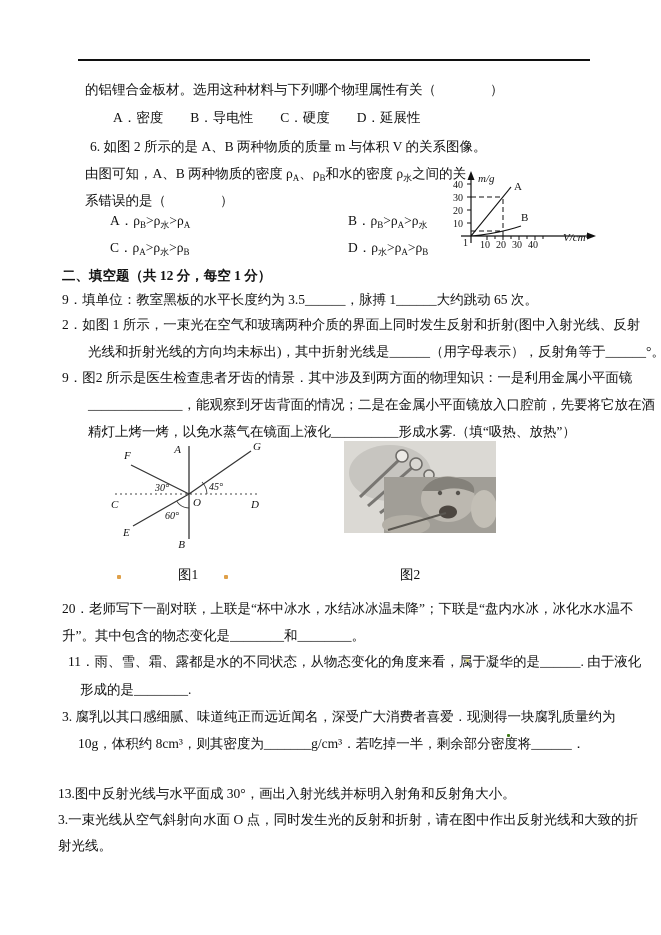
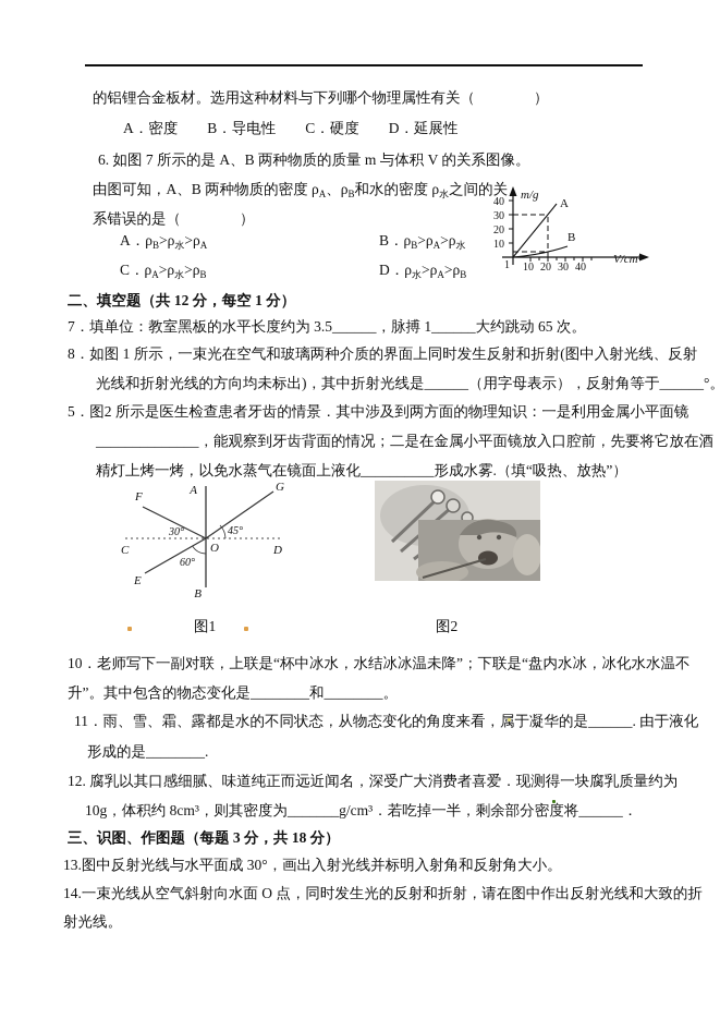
  的铝锂合金板材。选用这种材料与下列哪个物理属性有关（ ）
  A．密度 B．导电性 C．硬度 D．延展性
- 6. 如图 2 所示的是 A、B 两种物质的质量 m 与体积 V 的关系图像。
+ 6. 如图 7 所示的是 A、B 两种物质的质量 m 与体积 V 的关系图像。
  由图可知，A、B 两种物质的密度 ρA、ρB和水的密度 ρ水之间的关
  系错误的是（ ）
  A．ρB>ρ水>ρA
  B．ρB>ρA>ρ水
  C．ρA>ρ水>ρB
  D．ρ水>ρA>ρB
  m/g
  V/cm³
  40
  30
  20
  10
  1
  10
  20
  30
  40
  A
  B
  二、填空题（共 12 分，每空 1 分）
- 9．填单位：教室黑板的水平长度约为 3.5______，脉搏 1______大约跳动 65 次。
+ 7．填单位：教室黑板的水平长度约为 3.5______，脉搏 1______大约跳动 65 次。
- 2．如图 1 所示，一束光在空气和玻璃两种介质的界面上同时发生反射和折射(图中入射光线、反射
+ 8．如图 1 所示，一束光在空气和玻璃两种介质的界面上同时发生反射和折射(图中入射光线、反射
  光线和折射光线的方向均未标出)，其中折射光线是______（用字母表示），反射角等于______°。
- 9．图2 所示是医生检查患者牙齿的情景．其中涉及到两方面的物理知识：一是利用金属小平面镜
+ 5．图2 所示是医生检查患者牙齿的情景．其中涉及到两方面的物理知识：一是利用金属小平面镜
  ______________，能观察到牙齿背面的情况；二是在金属小平面镜放入口腔前，先要将它放在酒
  精灯上烤一烤，以免水蒸气在镜面上液化__________形成水雾.（填“吸热、放热”）
  A
  B
  C
  D
  E
  F
  G
  O
  30°
  45°
  60°
  图1
  图2
- 20．老师写下一副对联，上联是“杯中冰水，水结冰冰温未降”；下联是“盘内水冰，冰化水水温不
+ 10．老师写下一副对联，上联是“杯中冰水，水结冰冰温未降”；下联是“盘内水冰，冰化水水温不
  升”。其中包含的物态变化是________和________。
  11．雨、雪、霜、露都是水的不同状态，从物态变化的角度来看，于凝华的是______. 由于液化
  形成的是________.
- 3. 腐乳以其口感细腻、味道纯正而远近闻名，深受广大消费者喜爱．现测得一块腐乳质量约为
+ 12. 腐乳以其口感细腻、味道纯正而远近闻名，深受广大消费者喜爱．现测得一块腐乳质量约为
  10g，体积约 8cm³，则其密度为_______g/cm³．若吃掉一半，剩余部分密度将______．
+ 三、识图、作图题（每题 3 分，共 18 分）
  13.图中反射光线与水平面成 30°，画出入射光线并标明入射角和反射角大小。
- 3.一束光线从空气斜射向水面 O 点，同时发生光的反射和折射，请在图中作出反射光线和大致的折
+ 14.一束光线从空气斜射向水面 O 点，同时发生光的反射和折射，请在图中作出反射光线和大致的折
  射光线。
